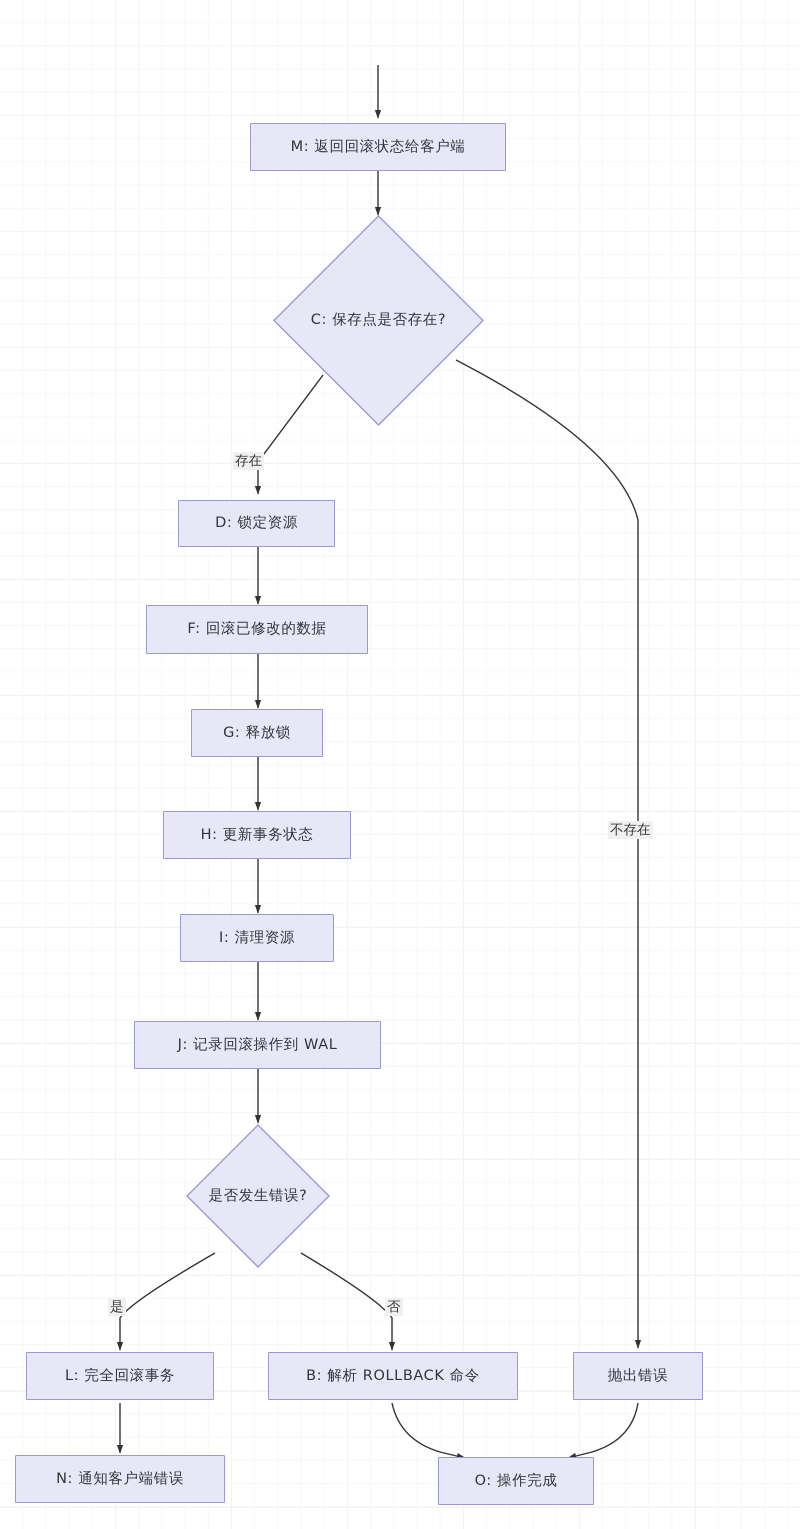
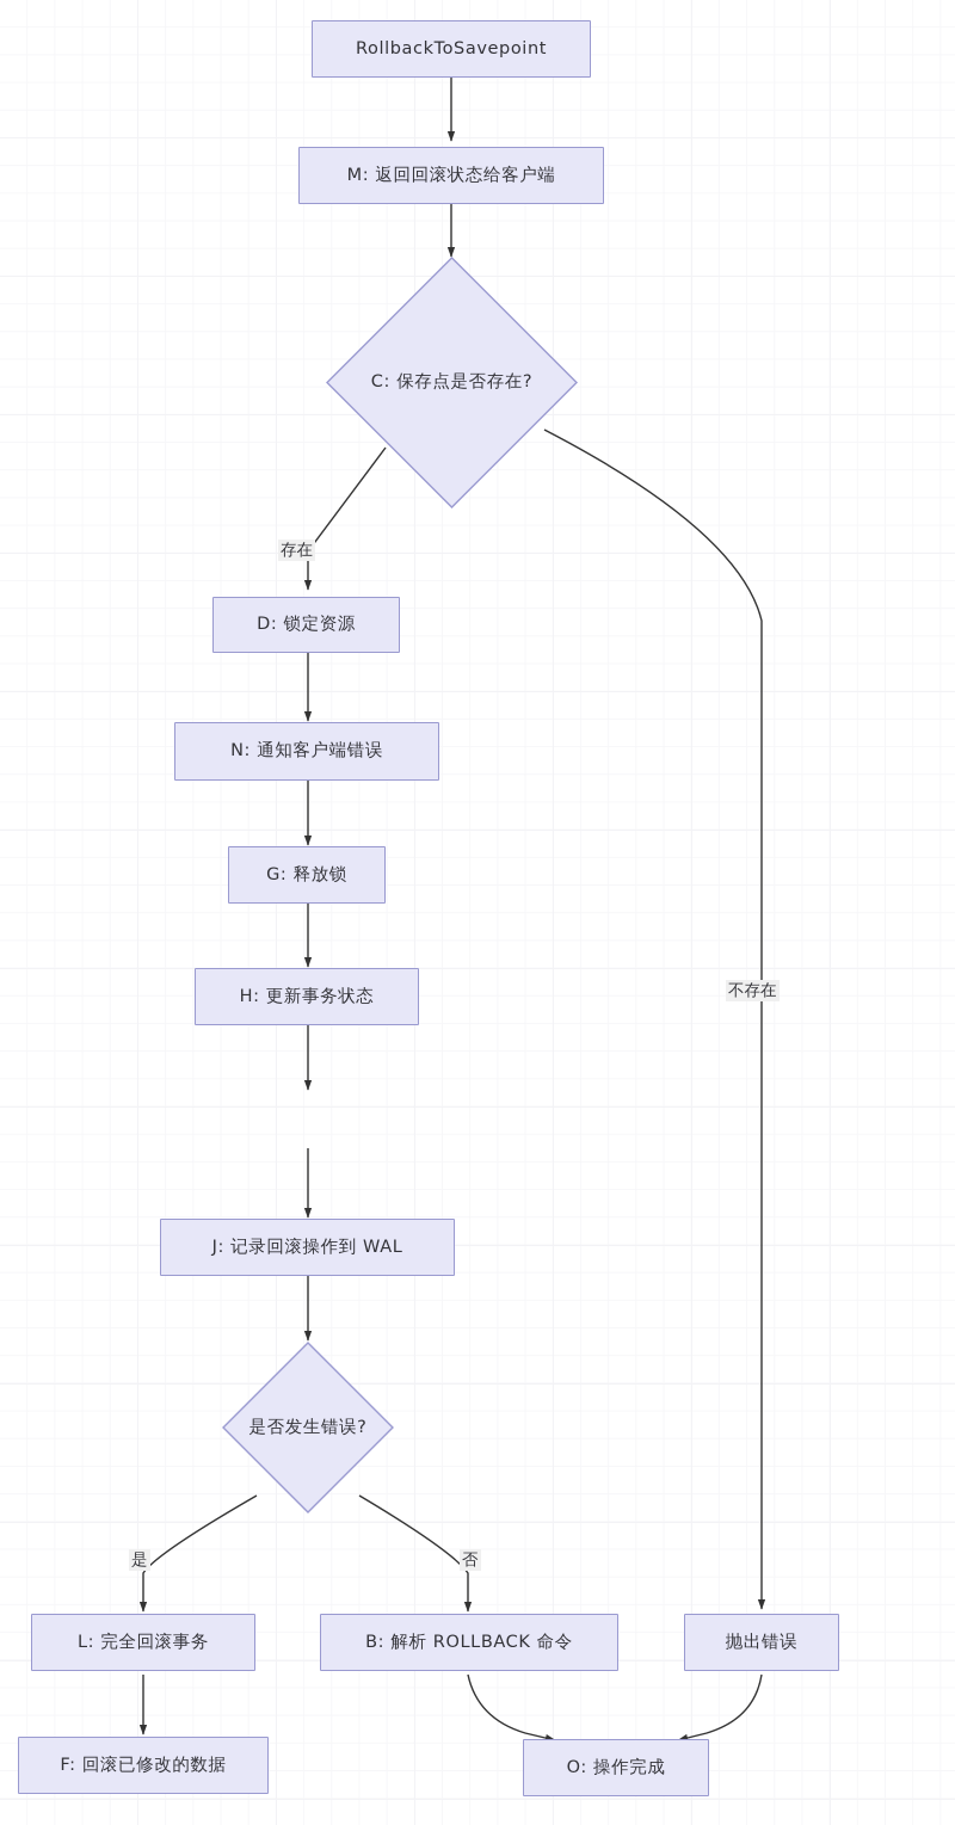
+ RollbackToSavepoint
  M: 返回回滚状态给客户端
  C: 保存点是否存在?
  存在
  不存在
  D: 锁定资源
- F: 回滚已修改的数据
+ N: 通知客户端错误
  G: 释放锁
  H: 更新事务状态
- I: 清理资源
  J: 记录回滚操作到 WAL
  是否发生错误?
  是
  否
  L: 完全回滚事务
  B: 解析 ROLLBACK 命令
  抛出错误
- N: 通知客户端错误
+ F: 回滚已修改的数据
  O: 操作完成
